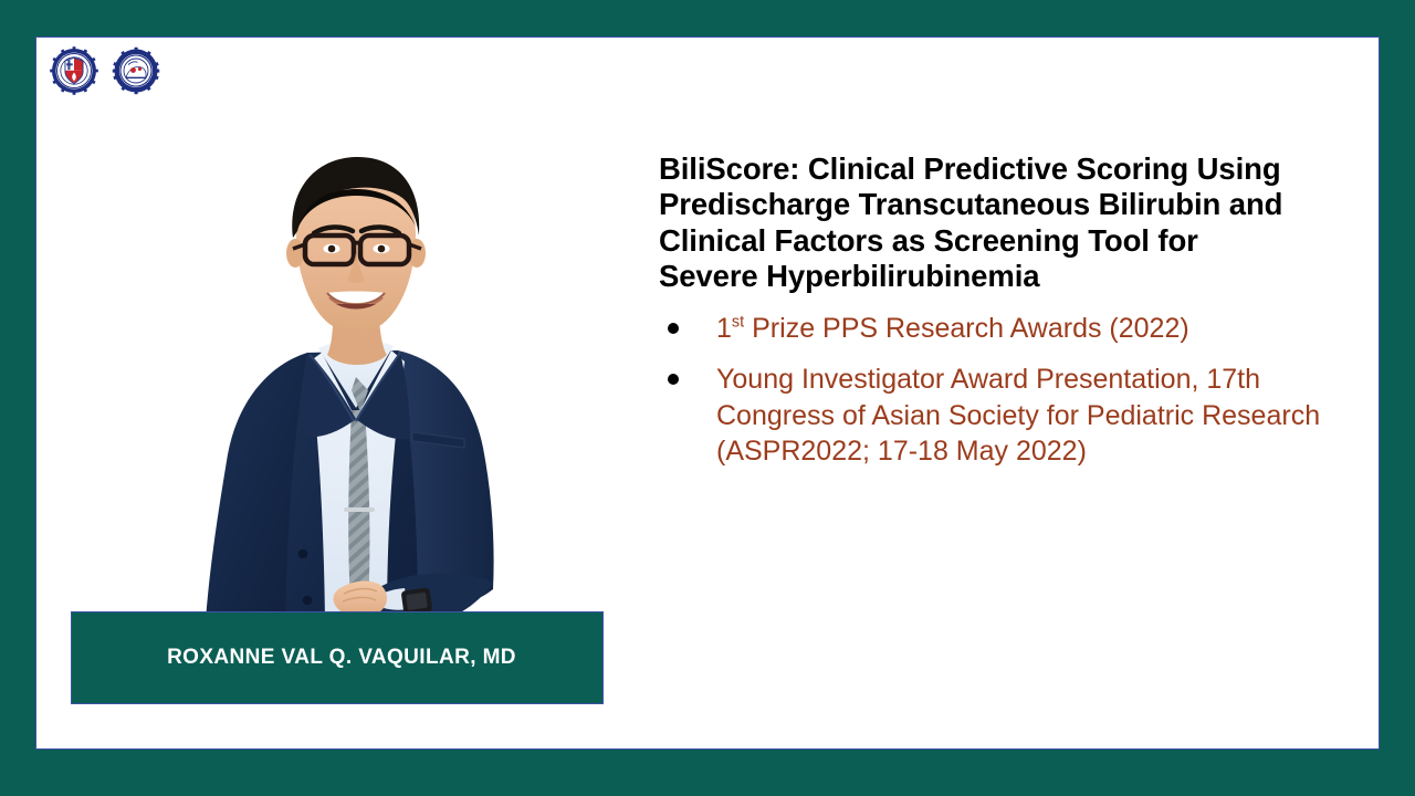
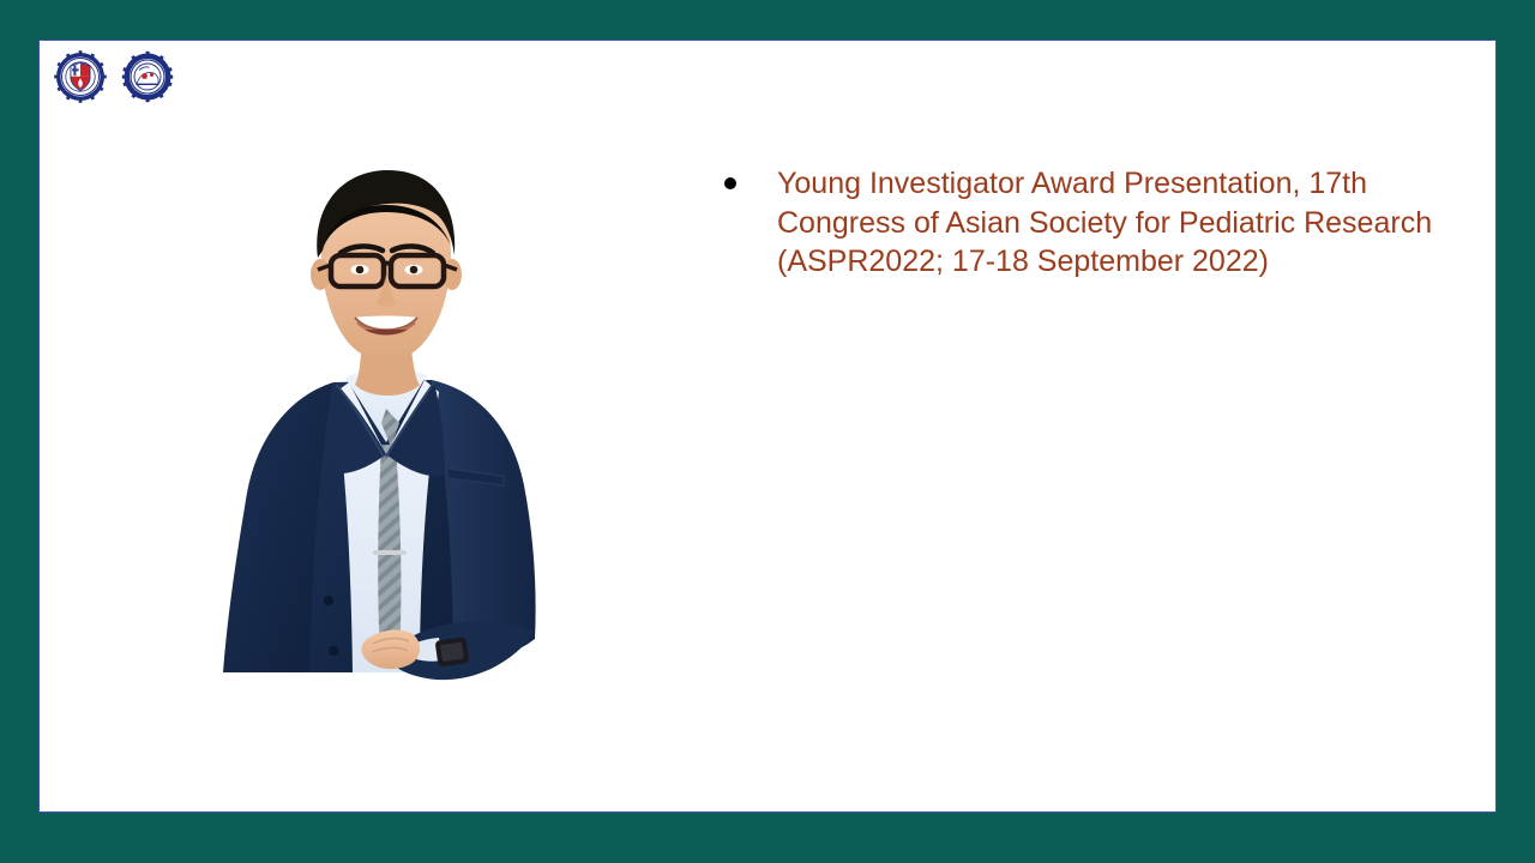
- ROXANNE VAL Q. VAQUILAR, MD
- BiliScore: Clinical Predictive Scoring Using Predischarge Transcutaneous Bilirubin and Clinical Factors as Screening Tool for Severe Hyperbilirubinemia
- 1st Prize PPS Research Awards (2022)
- Young Investigator Award Presentation, 17th Congress of Asian Society for Pediatric Research (ASPR2022; 17-18 May 2022)
+ Young Investigator Award Presentation, 17th Congress of Asian Society for Pediatric Research (ASPR2022; 17-18 September 2022)
